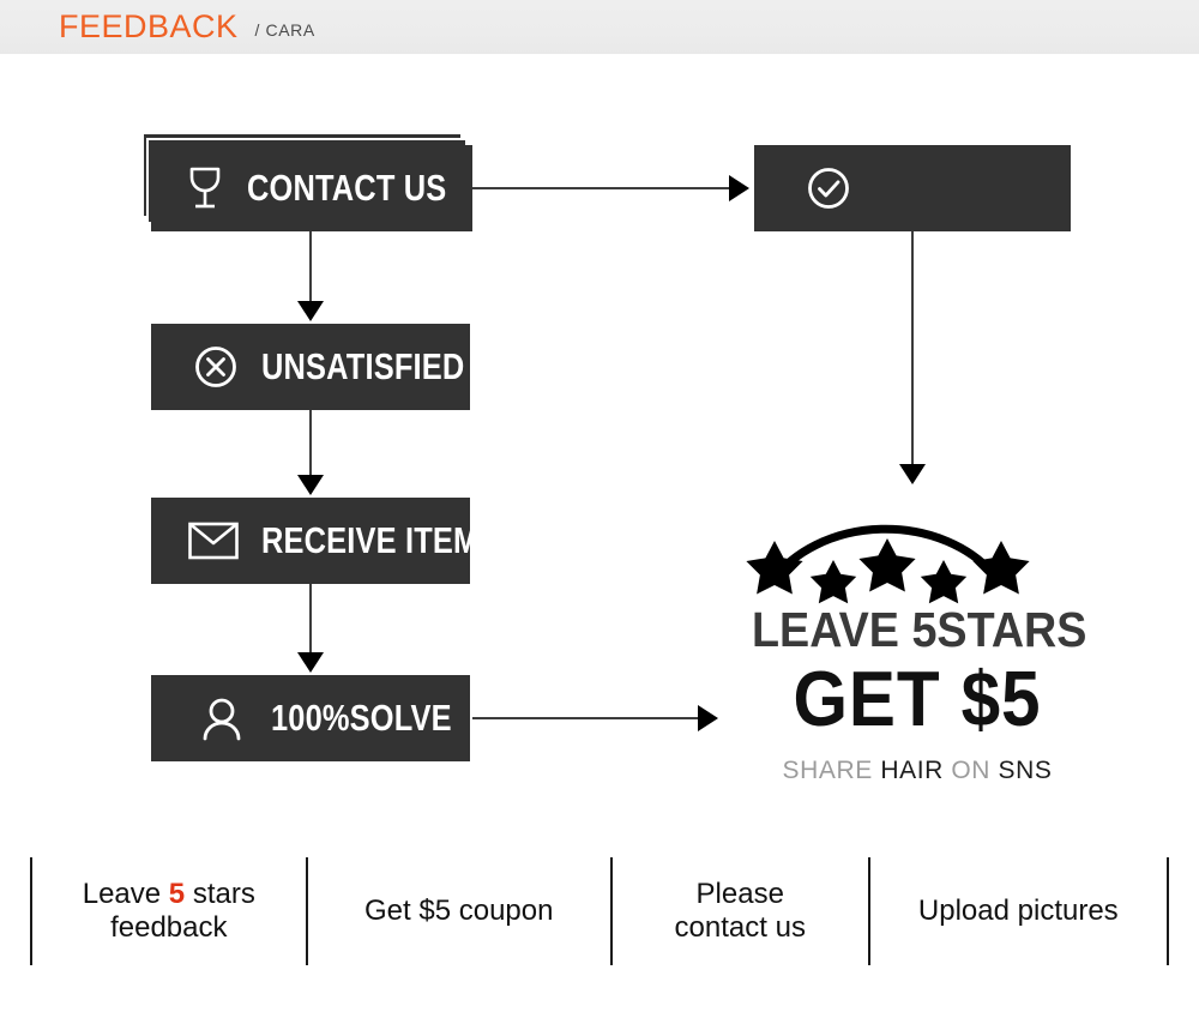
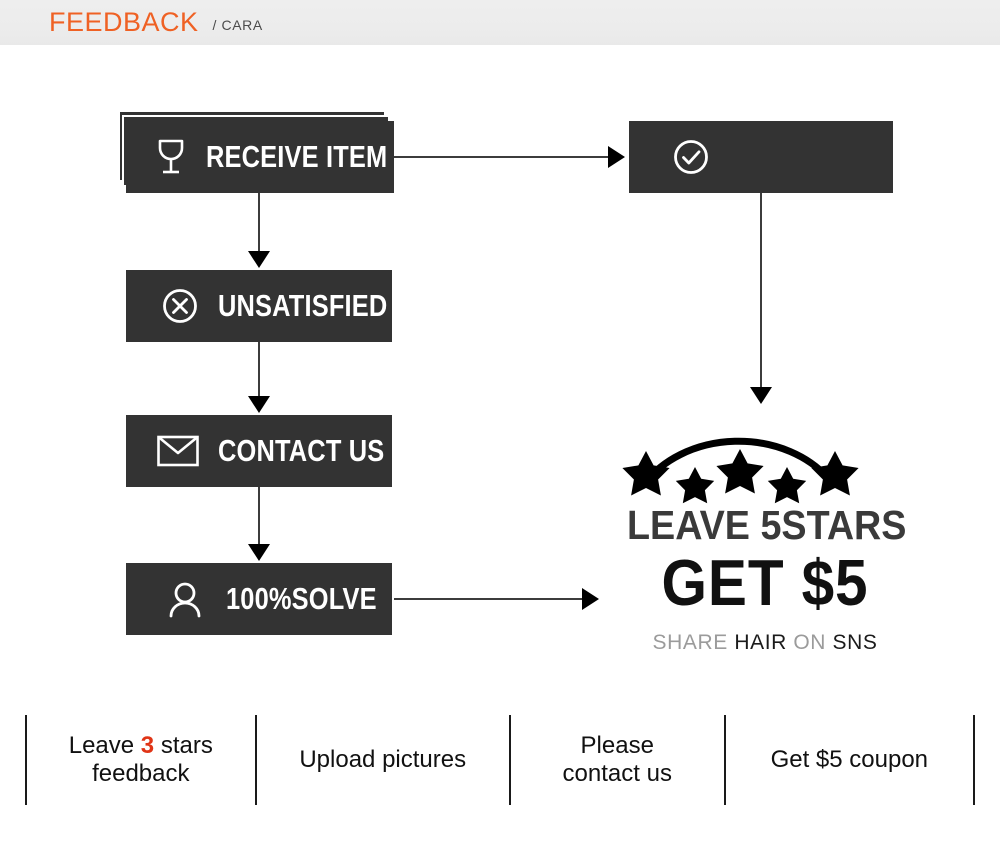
  FEEDBACK
  / CARA
- CONTACT US
+ RECEIVE ITEM
  UNSATISFIED
- RECEIVE ITEM
+ CONTACT US
  100%SOLVE
  LEAVE 5STARS
  GET $5
  SHARE HAIR ON SNS
- Leave 5 stars
+ Leave 3 stars
  feedback
- Get $5 coupon
+ Upload pictures
  Please
  contact us
- Upload pictures
+ Get $5 coupon
